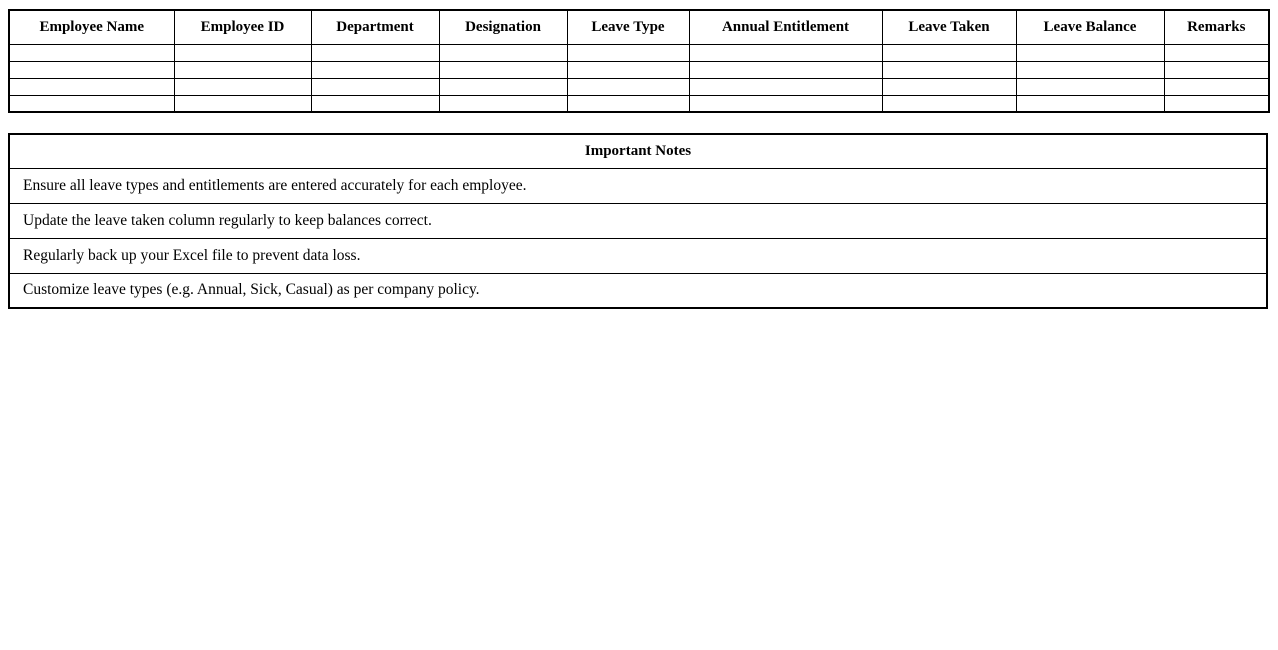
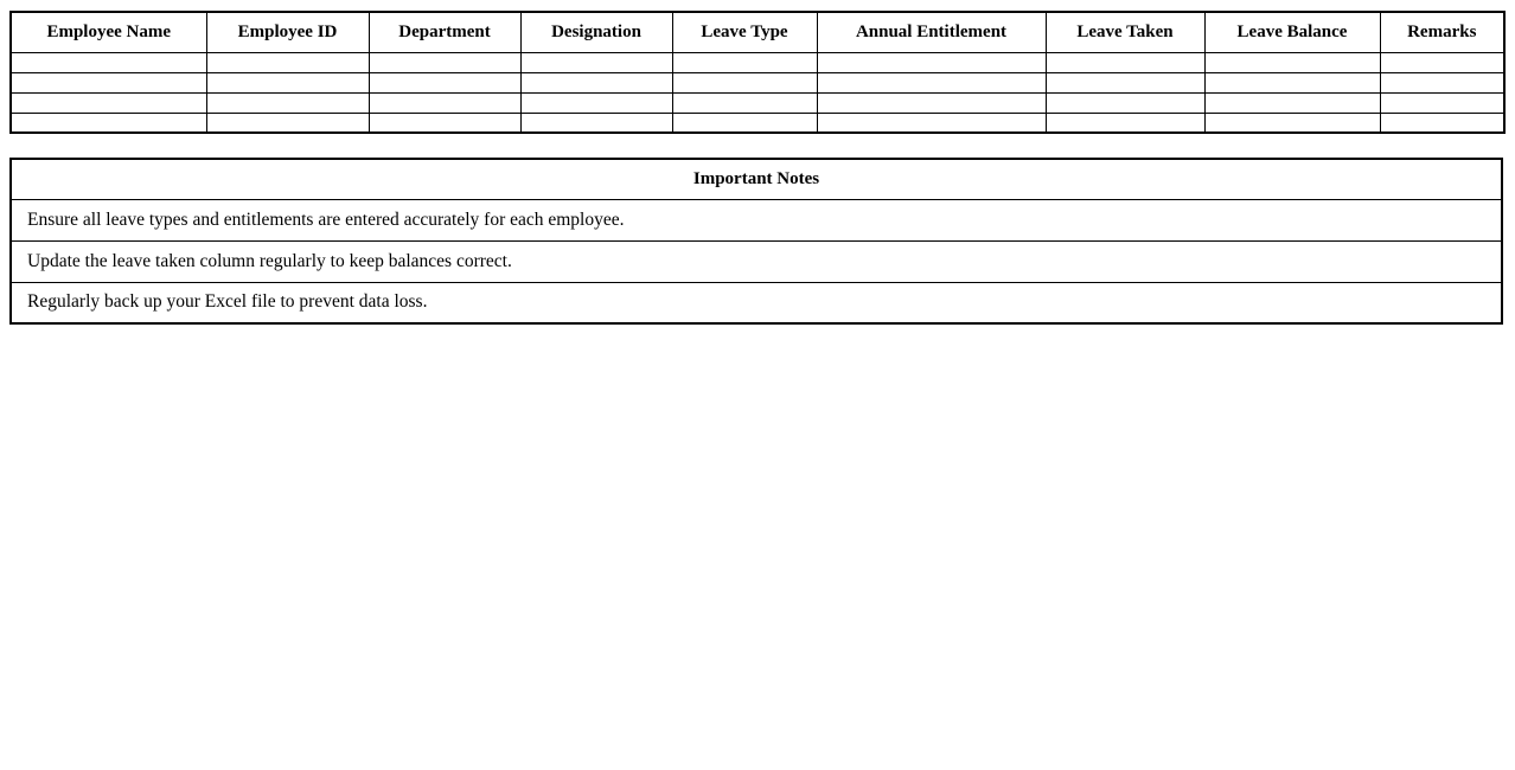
  Employee Name	Employee ID	Department	Designation	Leave Type	Annual Entitlement	Leave Taken	Leave Balance	Remarks
  Important Notes
  Ensure all leave types and entitlements are entered accurately for each employee.
  Update the leave taken column regularly to keep balances correct.
  Regularly back up your Excel file to prevent data loss.
- Customize leave types (e.g. Annual, Sick, Casual) as per company policy.
